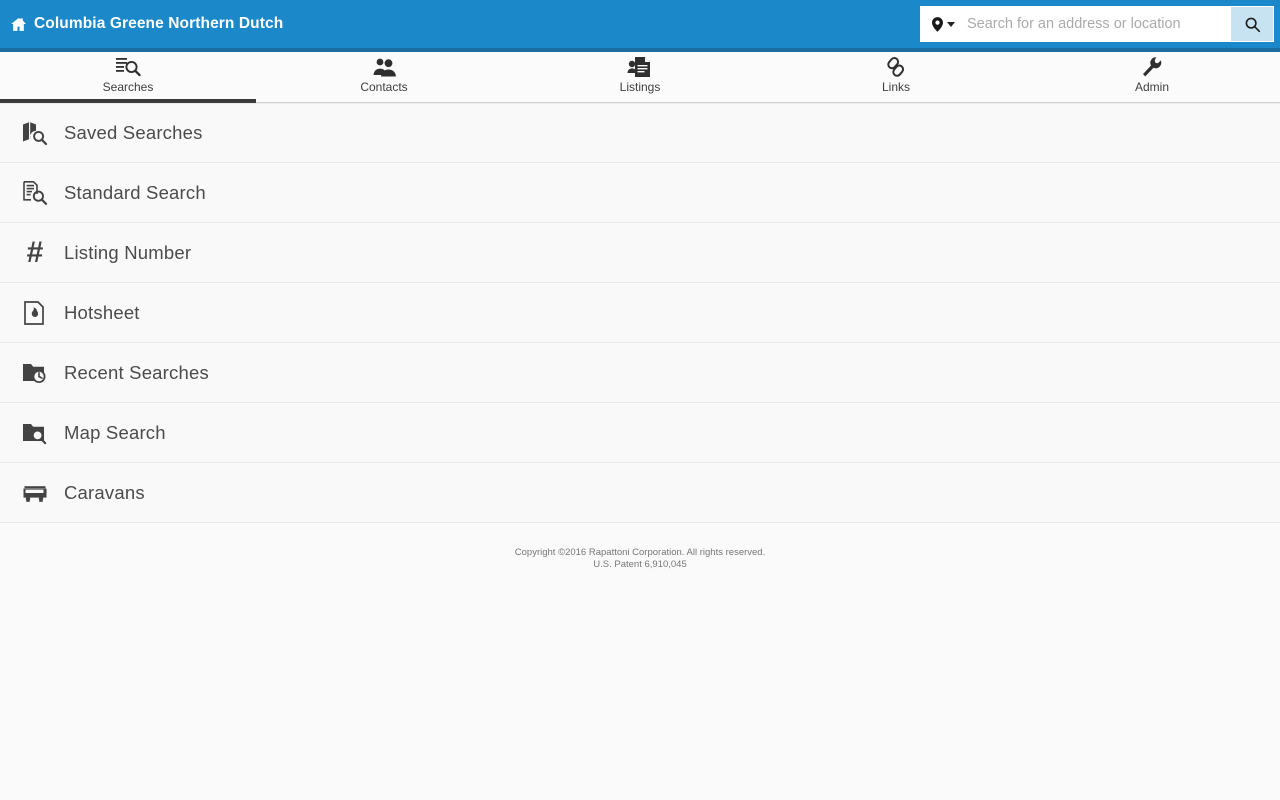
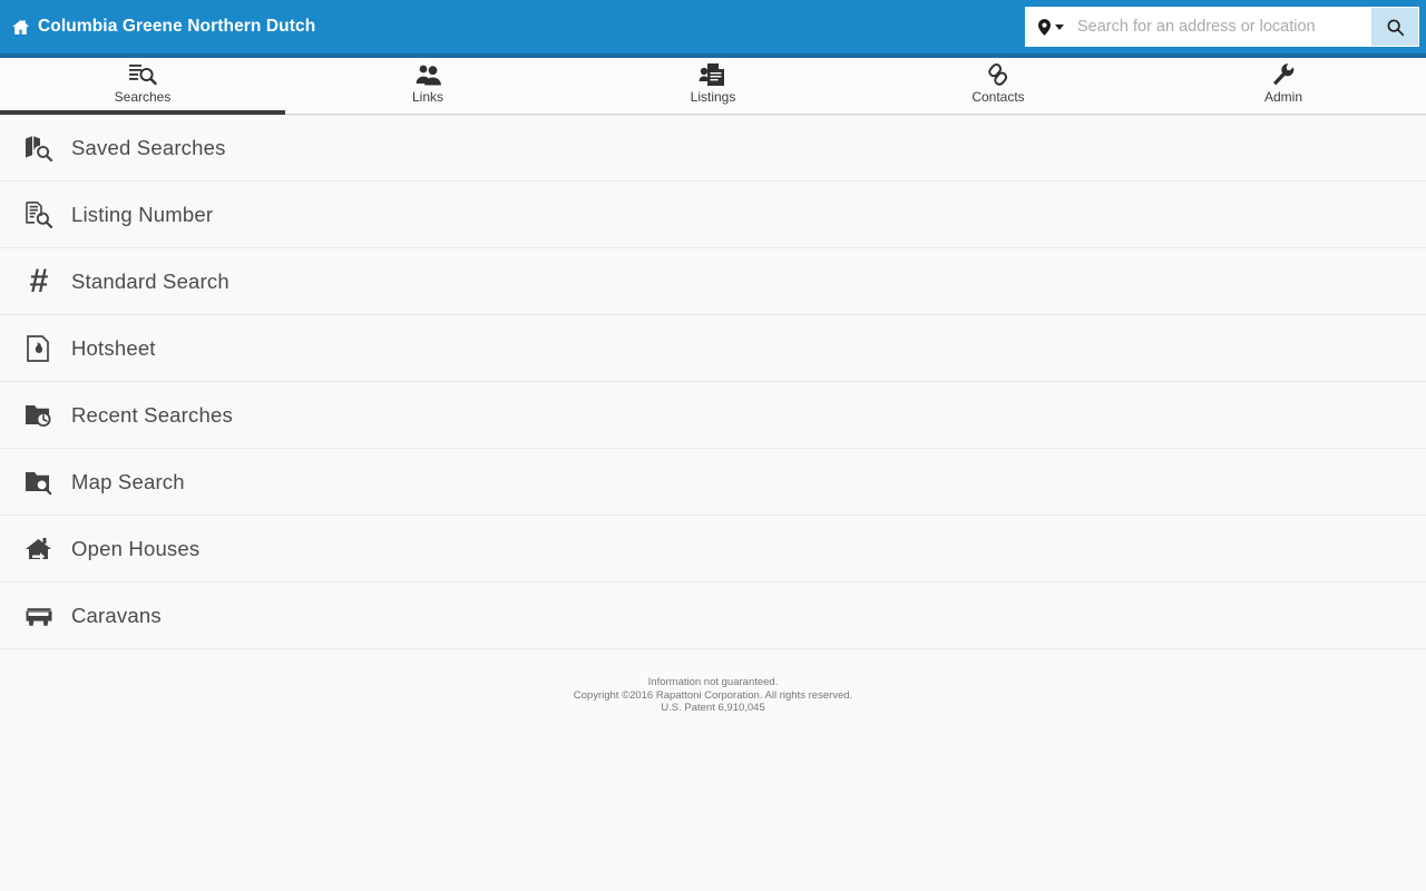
  Columbia Greene Northern Dutch
  Search for an address or location
  Searches
- Contacts
+ Links
  Listings
- Links
+ Contacts
  Admin
  Saved Searches
- Standard Search
+ Listing Number
  #
- Listing Number
+ Standard Search
  Hotsheet
  Recent Searches
  Map Search
+ Open Houses
  Caravans
+ Information not guaranteed.
  Copyright ©2016 Rapattoni Corporation. All rights reserved.
  U.S. Patent 6,910,045
